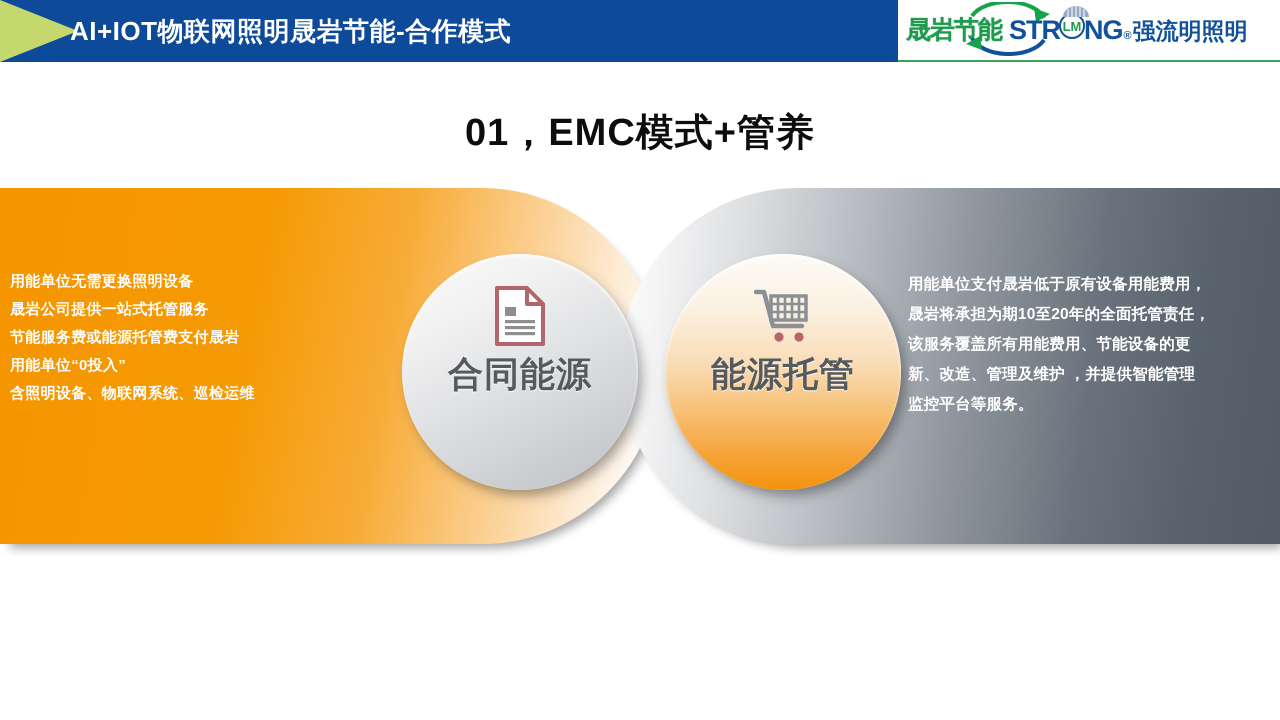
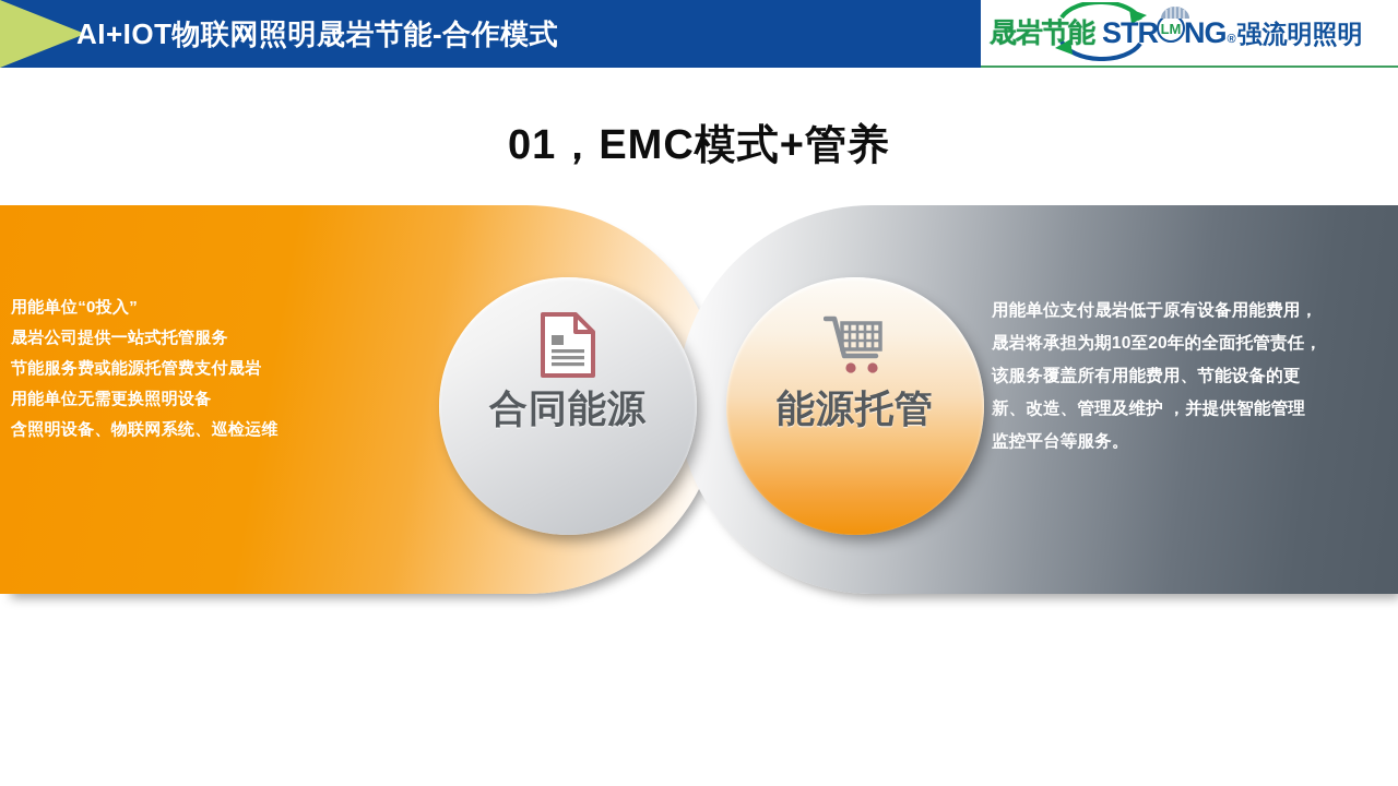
  AI+IOT物联网照明晟岩节能-合作模式
  晟岩节能
  STR
  LM
  NG
  ®
  强流明照明
  01，EMC模式+管养
- 用能单位无需更换照明设备
+ 用能单位“0投入”
  晟岩公司提供一站式托管服务
  节能服务费或能源托管费支付晟岩
- 用能单位“0投入”
+ 用能单位无需更换照明设备
  含照明设备、物联网系统、巡检运维
  用能单位支付晟岩低于原有设备用能费用，
  晟岩将承担为期10至20年的全面托管责任，
  该服务覆盖所有用能费用、节能设备的更
  新、改造、管理及维护 ，并提供智能管理
  监控平台等服务。
  合同能源
  能源托管
